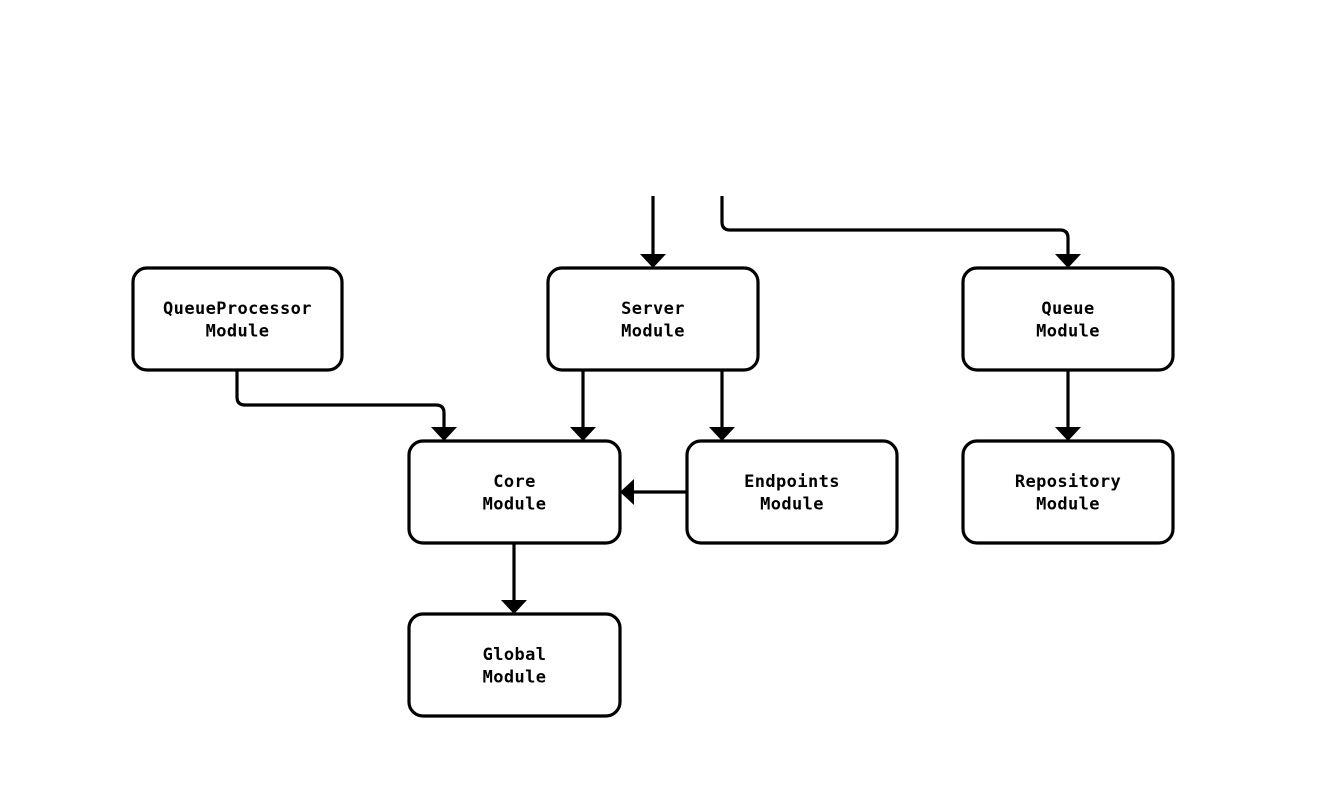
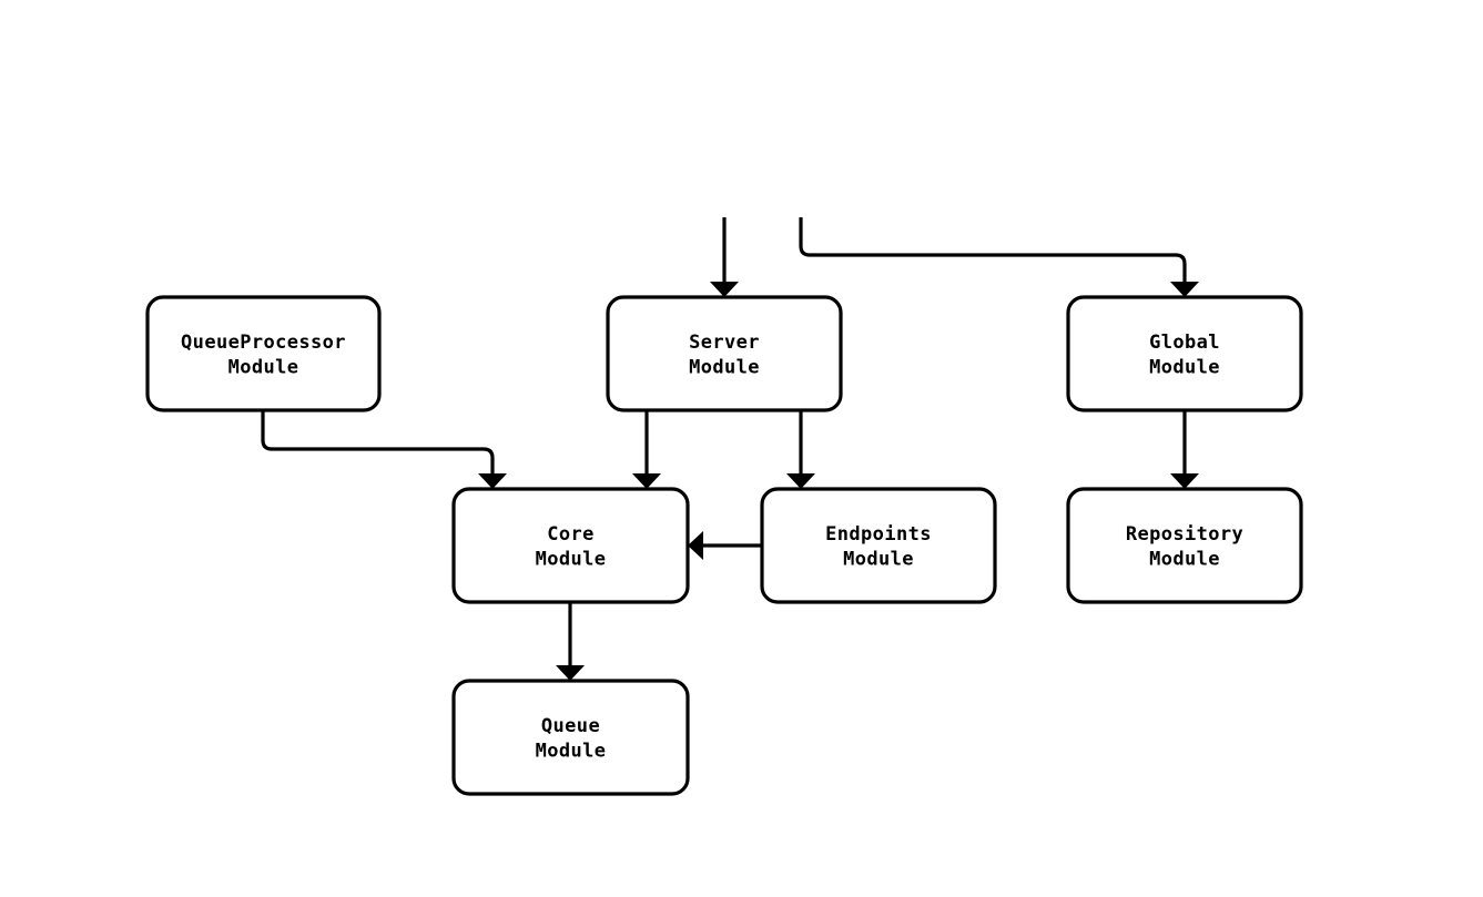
  QueueProcessor Module
  Server Module
- Queue Module
+ Global Module
  Core Module
  Endpoints Module
  Repository Module
- Global Module
+ Queue Module
